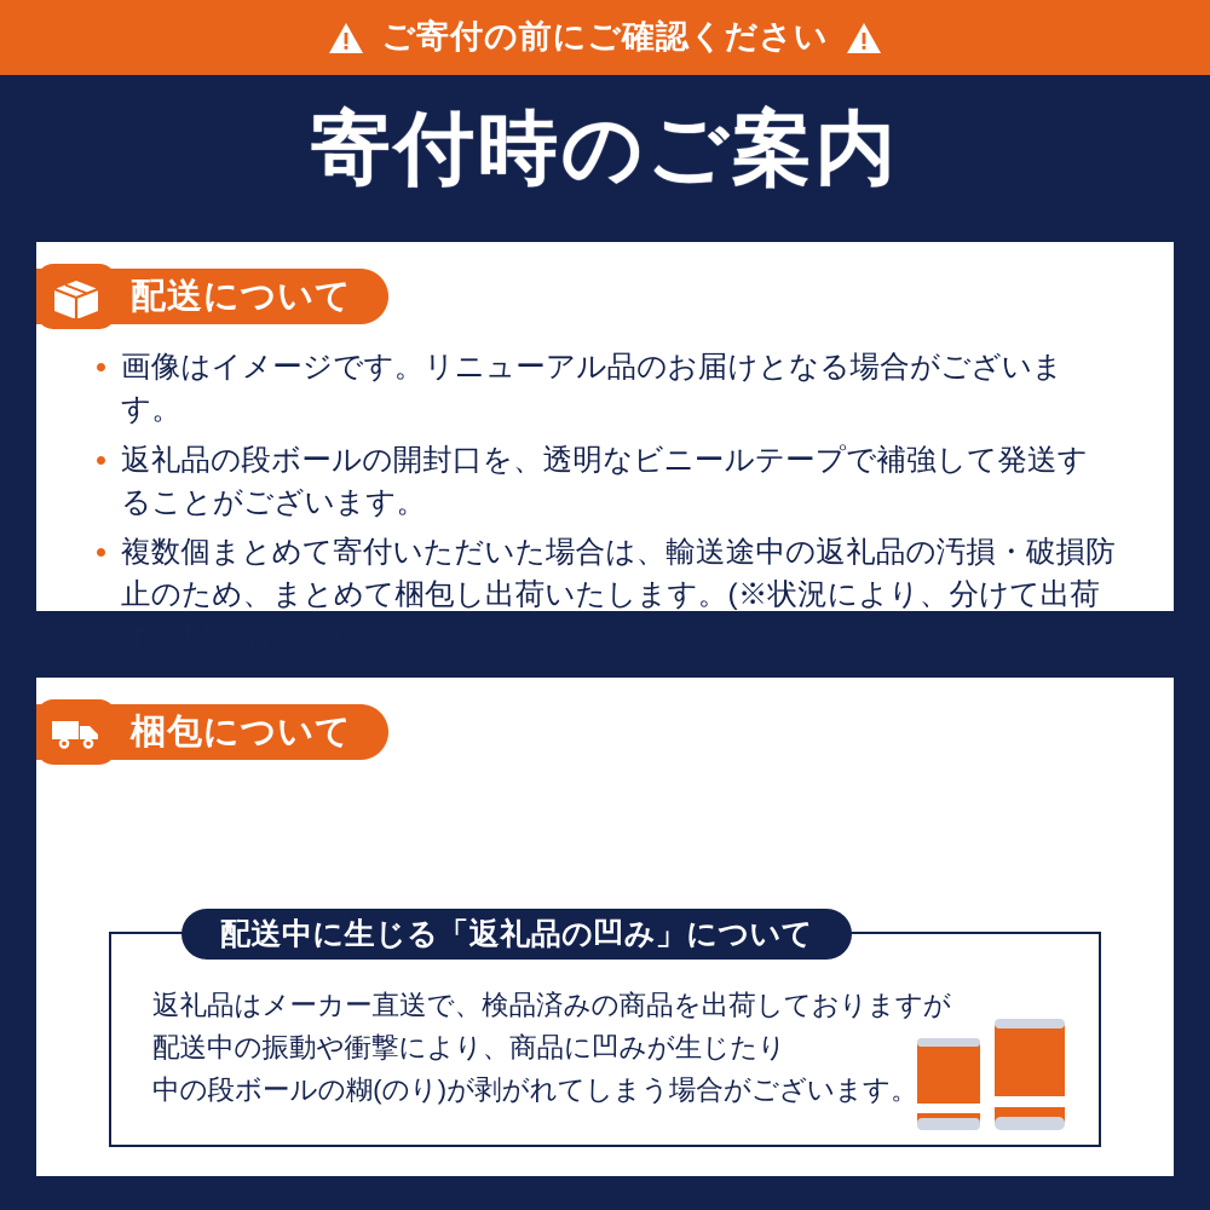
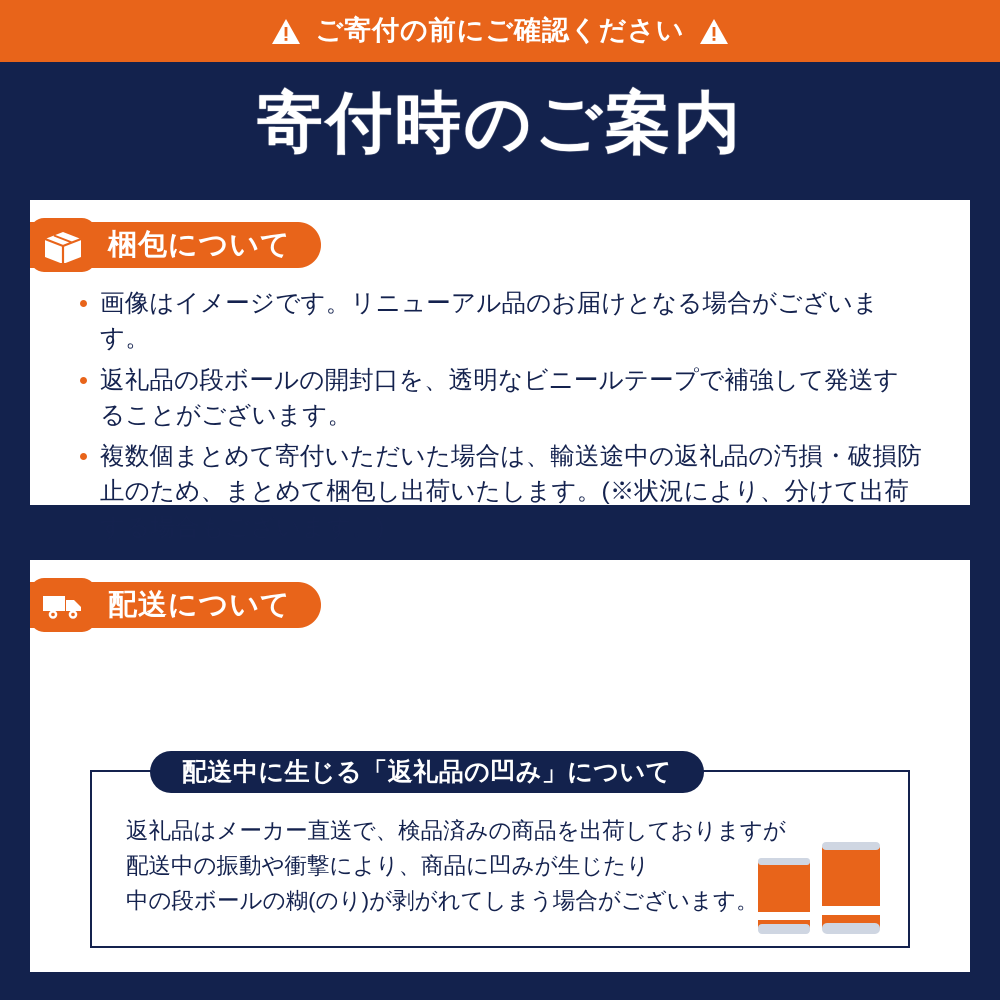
  ご寄付の前にご確認ください
  寄付時のご案内
- 配送について
+ 梱包について
  画像はイメージです。リニューアル品のお届けとなる場合がございます。
  返礼品の段ボールの開封口を、透明なビニールテープで補強して発送することがございます。
  複数個まとめて寄付いただいた場合は、輸送途中の返礼品の汚損・破損防止のため、まとめて梱包し出荷いたします。(※状況により、分けて出荷
- 梱包について
+ 配送について
  配送中に生じる「返礼品の凹み」について
  返礼品はメーカー直送で、検品済みの商品を出荷しておりますが
  配送中の振動や衝撃により、商品に凹みが生じたり
  中の段ボールの糊(のり)が剥がれてしまう場合がございます。
